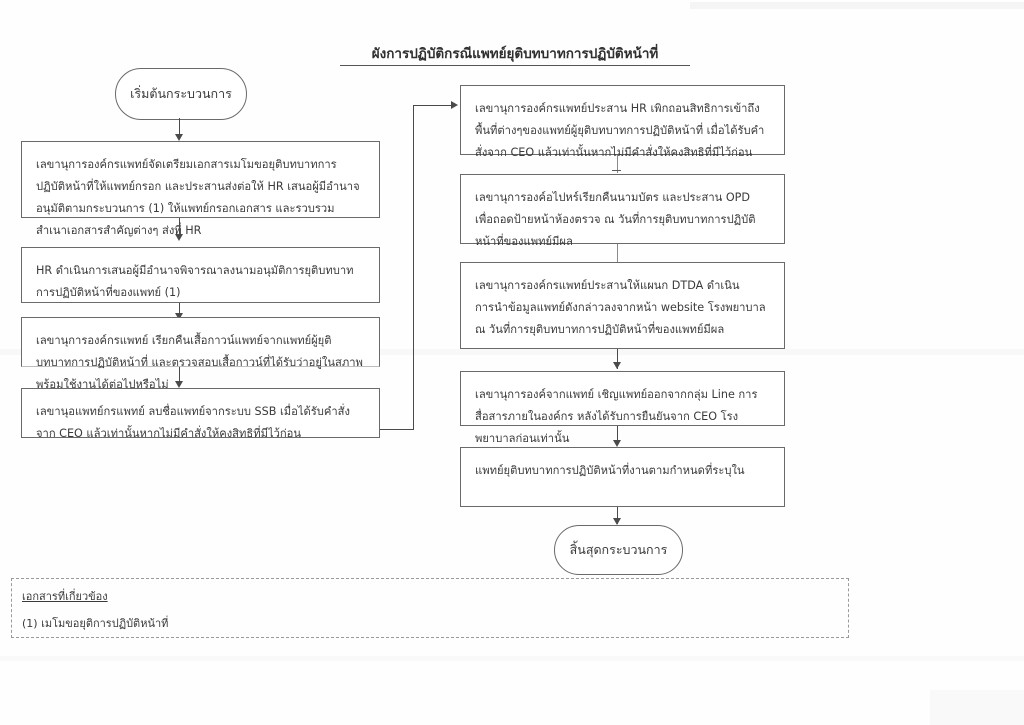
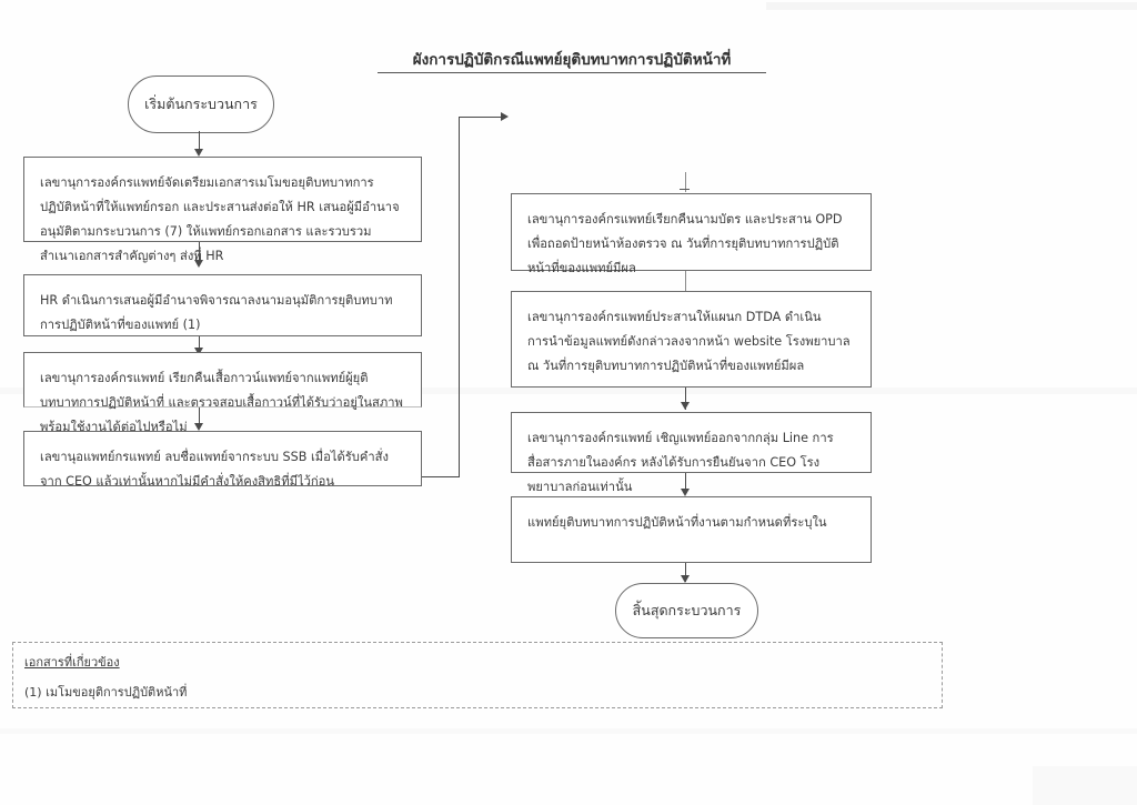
  ผังการปฏิบัติกรณีแพทย์ยุติบทบาทการปฏิบัติหน้าที่
  เริ่มต้นกระบวนการ
- เลขานุการองค์กรแพทย์จัดเตรียมเอกสารเมโมขอยุติบทบาทการปฏิบัติหน้าที่ให้แพทย์กรอก และประสานส่งต่อให้ HR เสนอผู้มีอำนาจอนุมัติตามกระบวนการ (1) ให้แพทย์กรอกเอกสาร และรวบรวมสำเนาเอกสารสำคัญต่างๆ ส่งที่ HR
+ เลขานุการองค์กรแพทย์จัดเตรียมเอกสารเมโมขอยุติบทบาทการปฏิบัติหน้าที่ให้แพทย์กรอก และประสานส่งต่อให้ HR เสนอผู้มีอำนาจอนุมัติตามกระบวนการ (7) ให้แพทย์กรอกเอกสาร และรวบรวมสำเนาเอกสารสำคัญต่างๆ ส่งที่ HR
  HR ดำเนินการเสนอผู้มีอำนาจพิจารณาลงนามอนุมัติการยุติบทบาทการปฏิบัติหน้าที่ของแพทย์ (1)
  เลขานุการองค์กรแพทย์ เรียกคืนเสื้อกาวน์แพทย์จากแพทย์ผู้ยุติบทบาทการปฏิบัติหน้าที่ และตรวจสอบเสื้อกาวน์ที่ได้รับว่าอยู่ในสภาพพร้อมใช้งานได้ต่อไปหรือไม่
  เลขานุอแพทย์กรแพทย์ ลบชื่อแพทย์จากระบบ SSB เมื่อได้รับคำสั่งจาก CEO แล้วเท่านั้นหากไม่มีคำสั่งให้คงสิทธิที่มีไว้ก่อน
- เลขานุการองค์กรแพทย์ประสาน HR เพิกถอนสิทธิการเข้าถึงพื้นที่ต่างๆของแพทย์ผู้ยุติบทบาทการปฏิบัติหน้าที่ เมื่อได้รับคำสั่งจาก CEO แล้วเท่านั้นหากไม่มีคำสั่งให้คงสิทธิที่มีไว้ก่อน
- เลขานุการองค์อไปหร์เรียกคืนนามบัตร และประสาน OPD เพื่อถอดป้ายหน้าห้องตรวจ ณ วันที่การยุติบทบาทการปฏิบัติหน้าที่ของแพทย์มีผล
+ เลขานุการองค์กรแพทย์เรียกคืนนามบัตร และประสาน OPD เพื่อถอดป้ายหน้าห้องตรวจ ณ วันที่การยุติบทบาทการปฏิบัติหน้าที่ของแพทย์มีผล
  เลขานุการองค์กรแพทย์ประสานให้แผนก DTDA ดำเนินการนำข้อมูลแพทย์ดังกล่าวลงจากหน้า website โรงพยาบาล ณ วันที่การยุติบทบาทการปฏิบัติหน้าที่ของแพทย์มีผล
- เลขานุการองค์จากแพทย์ เชิญแพทย์ออกจากกลุ่ม Line การสื่อสารภายในองค์กร หลังได้รับการยืนยันจาก CEO โรงพยาบาลก่อนเท่านั้น
+ เลขานุการองค์กรแพทย์ เชิญแพทย์ออกจากกลุ่ม Line การสื่อสารภายในองค์กร หลังได้รับการยืนยันจาก CEO โรงพยาบาลก่อนเท่านั้น
  แพทย์ยุติบทบาทการปฏิบัติหน้าที่งานตามกำหนดที่ระบุใน
  สิ้นสุดกระบวนการ
  เอกสารที่เกี่ยวข้อง
  (1) เมโมขอยุติการปฏิบัติหน้าที่
